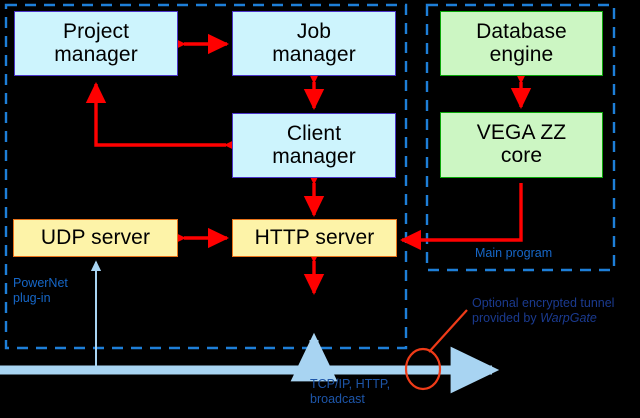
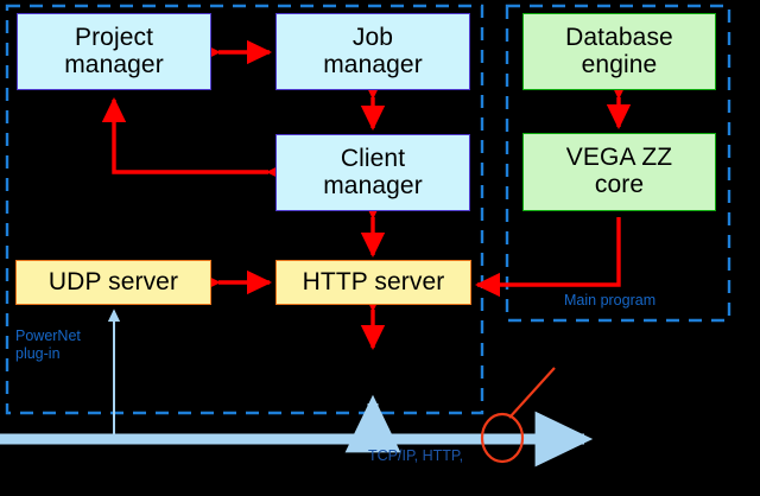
  Project
  manager
  Job
  manager
  Client
  manager
  UDP server
  HTTP server
  Database
  engine
  VEGA ZZ
  core
  PowerNet
  plug-in
  Main program
  TCP/IP, HTTP,
- broadcast
- Optional encrypted tunnel
- provided by WarpGate
